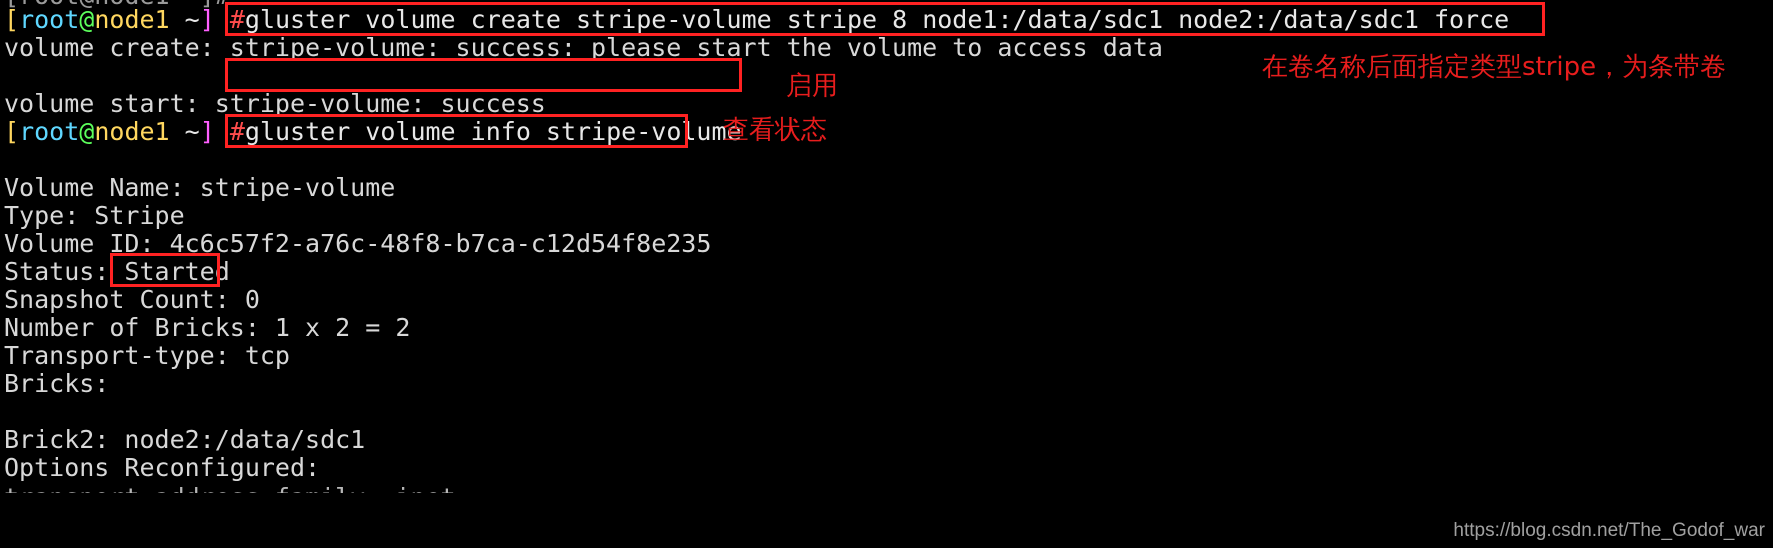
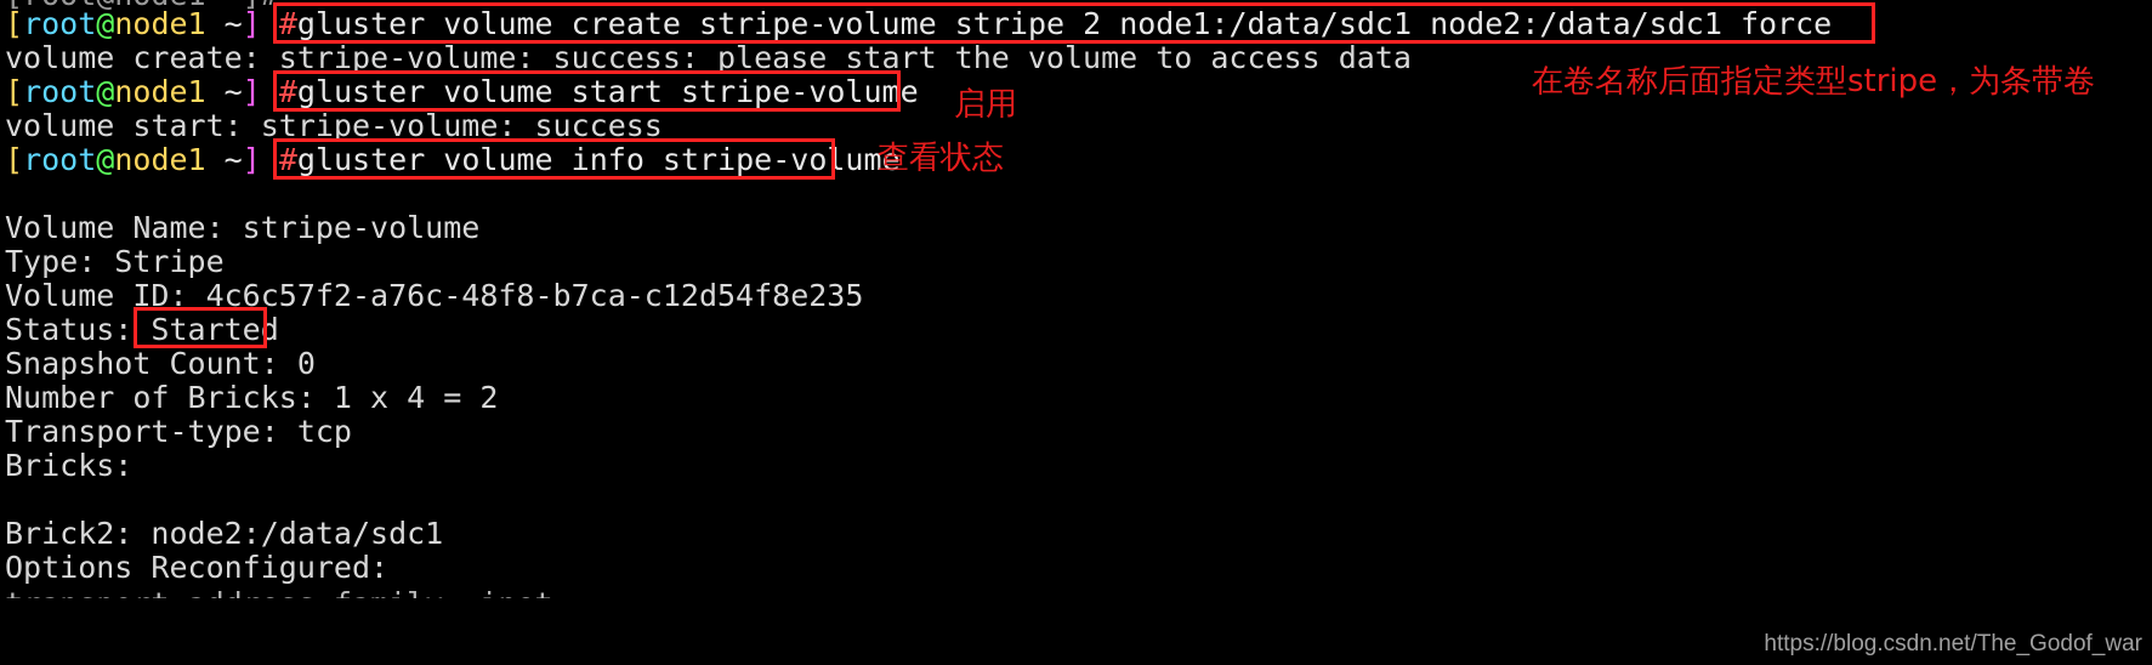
- [root@node1 ~] #gluster volume create stripe-volume stripe 8 node1:/data/sdc1 node2:/data/sdc1 force
+ [root@node1 ~] #gluster volume create stripe-volume stripe 2 node1:/data/sdc1 node2:/data/sdc1 force
  volume create: stripe-volume: success: please start the volume to access data
+ [root@node1 ~] #gluster volume start stripe-volume
  volume start: stripe-volume: success
  [root@node1 ~] #gluster volume info stripe-volume
  Volume Name: stripe-volume
  Type: Stripe
  Volume ID: 4c6c57f2-a76c-48f8-b7ca-c12d54f8e235
  Status: Started
  Snapshot Count: 0
- Number of Bricks: 1 x 2 = 2
+ Number of Bricks: 1 x 4 = 2
  Transport-type: tcp
  Bricks:
  Brick2: node2:/data/sdc1
  Options Reconfigured:
  在卷名称后面指定类型stripe，为条带卷
  启用
  查看状态
  https://blog.csdn.net/The_Godof_war
